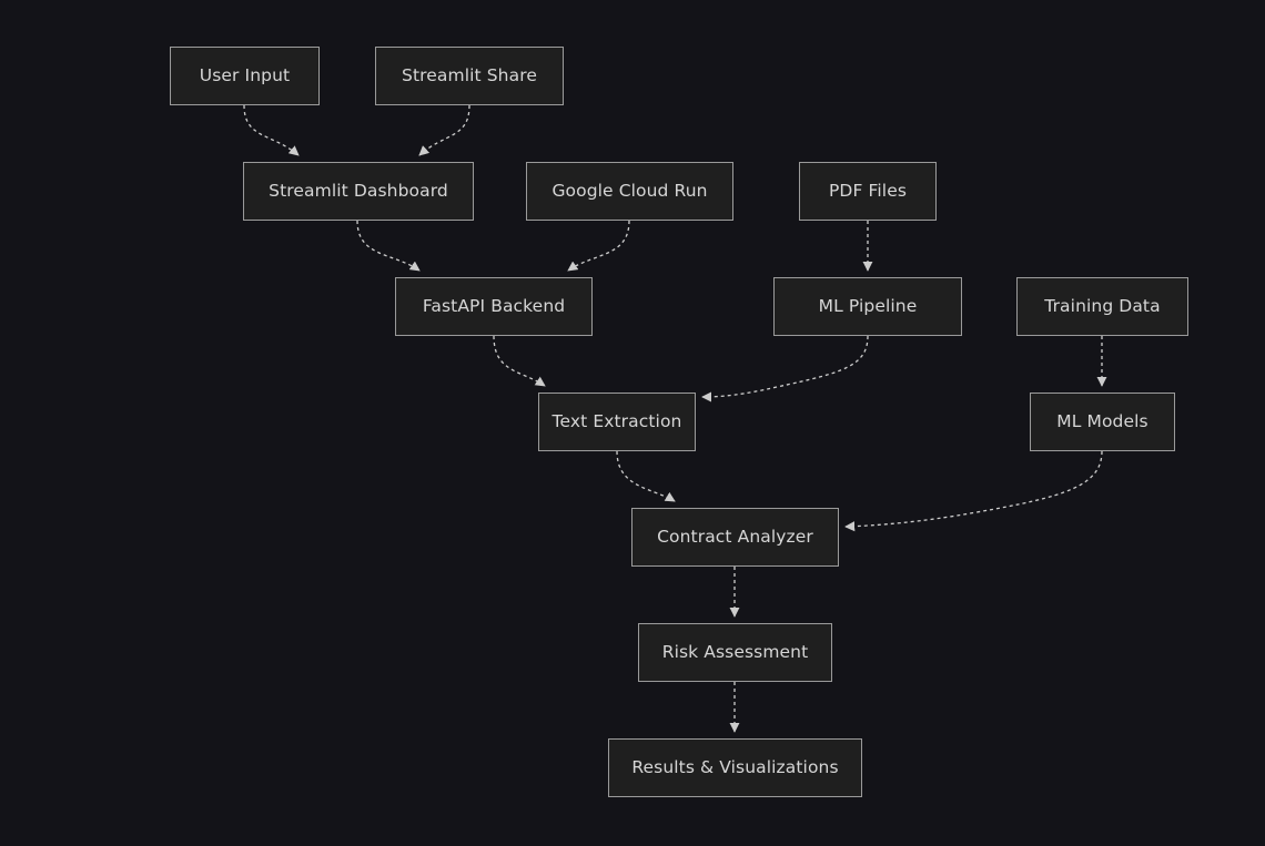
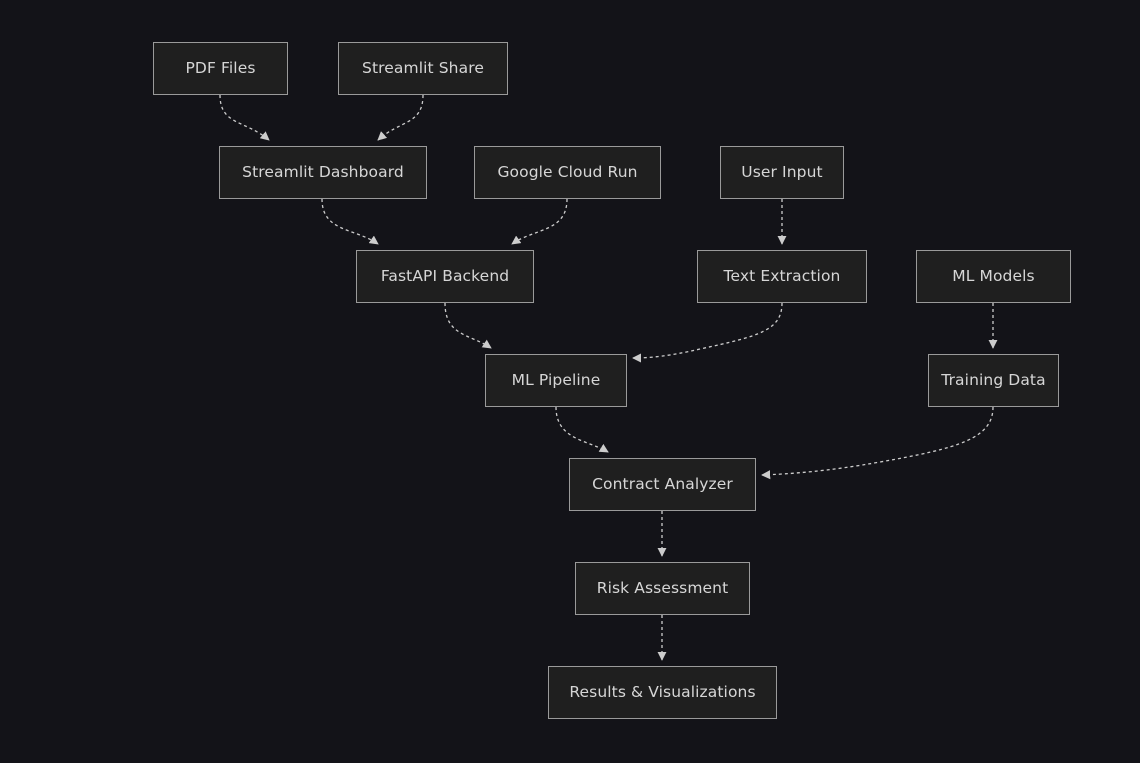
- User Input
+ PDF Files
  Streamlit Share
  Streamlit Dashboard
  Google Cloud Run
- PDF Files
+ User Input
  FastAPI Backend
- ML Pipeline
+ Text Extraction
- Training Data
+ ML Models
- Text Extraction
+ ML Pipeline
- ML Models
+ Training Data
  Contract Analyzer
  Risk Assessment
  Results & Visualizations
